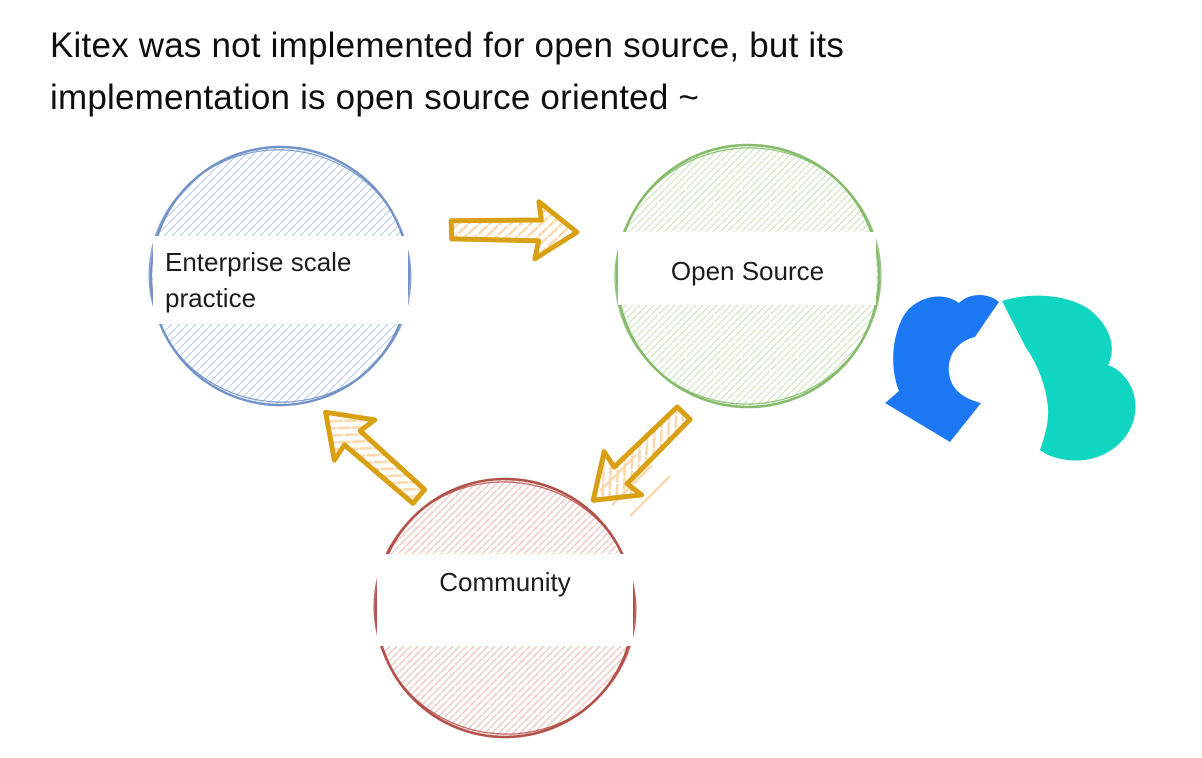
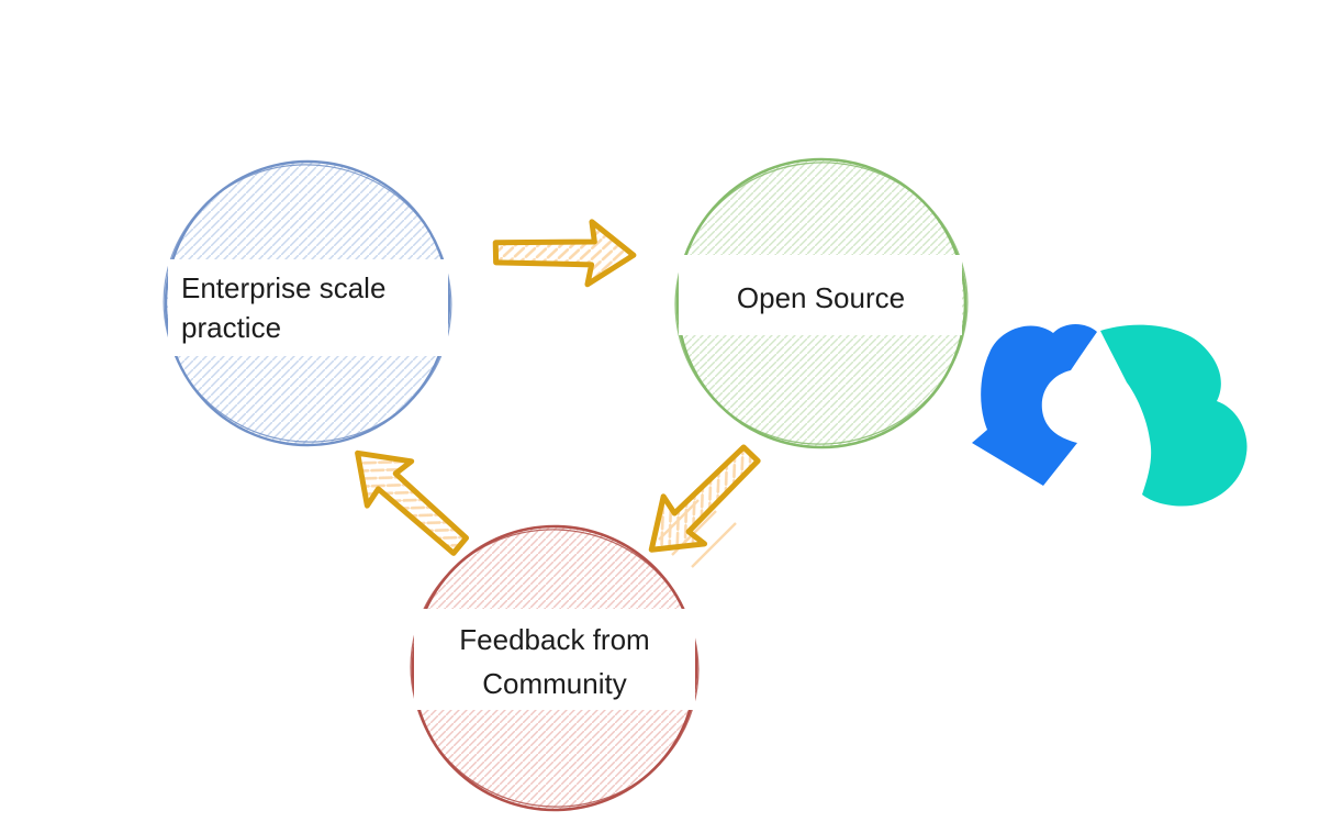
- Kitex was not implemented for open source, but its
- implementation is open source oriented ~
  Enterprise scale
  practice
  Open Source
+ Feedback from
  Community
